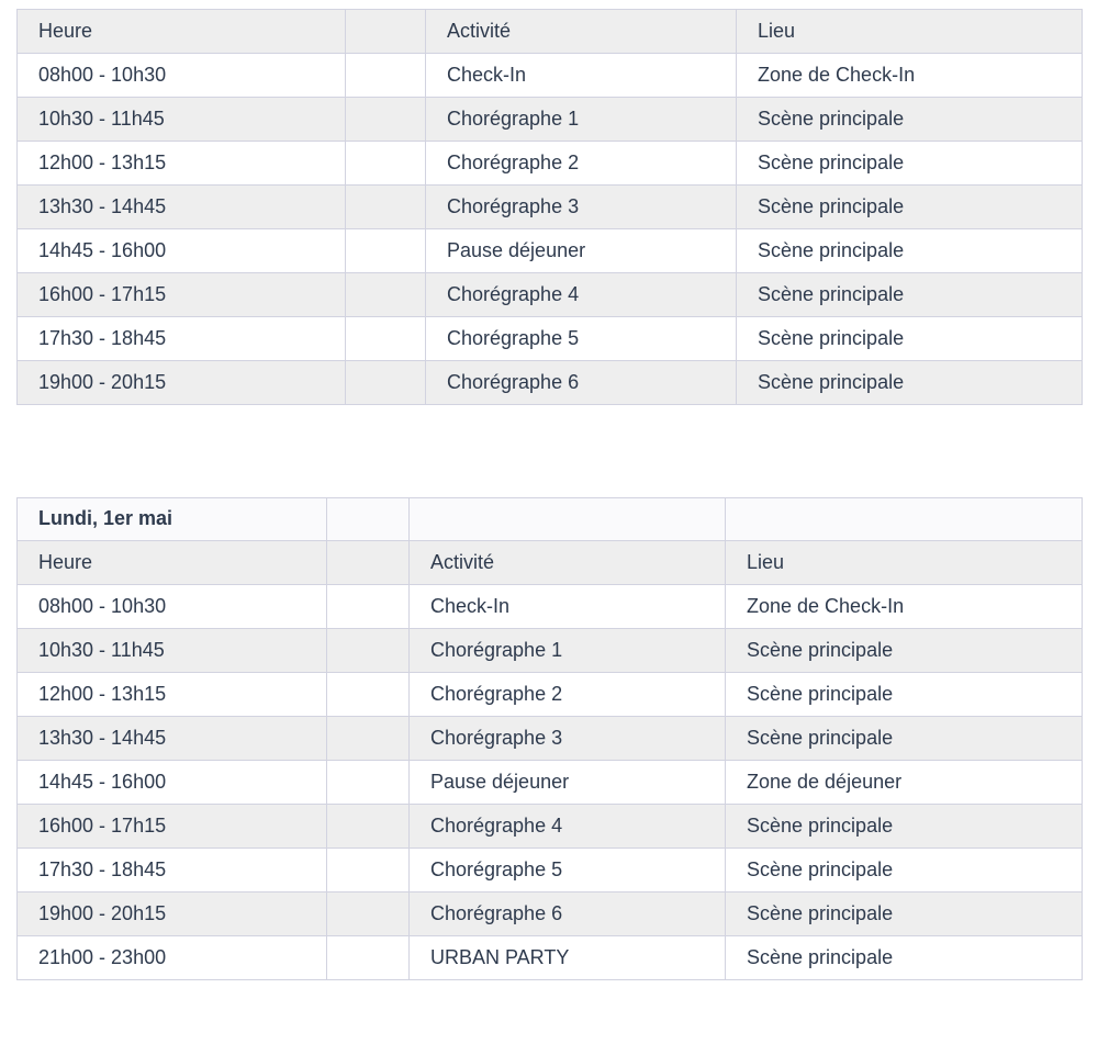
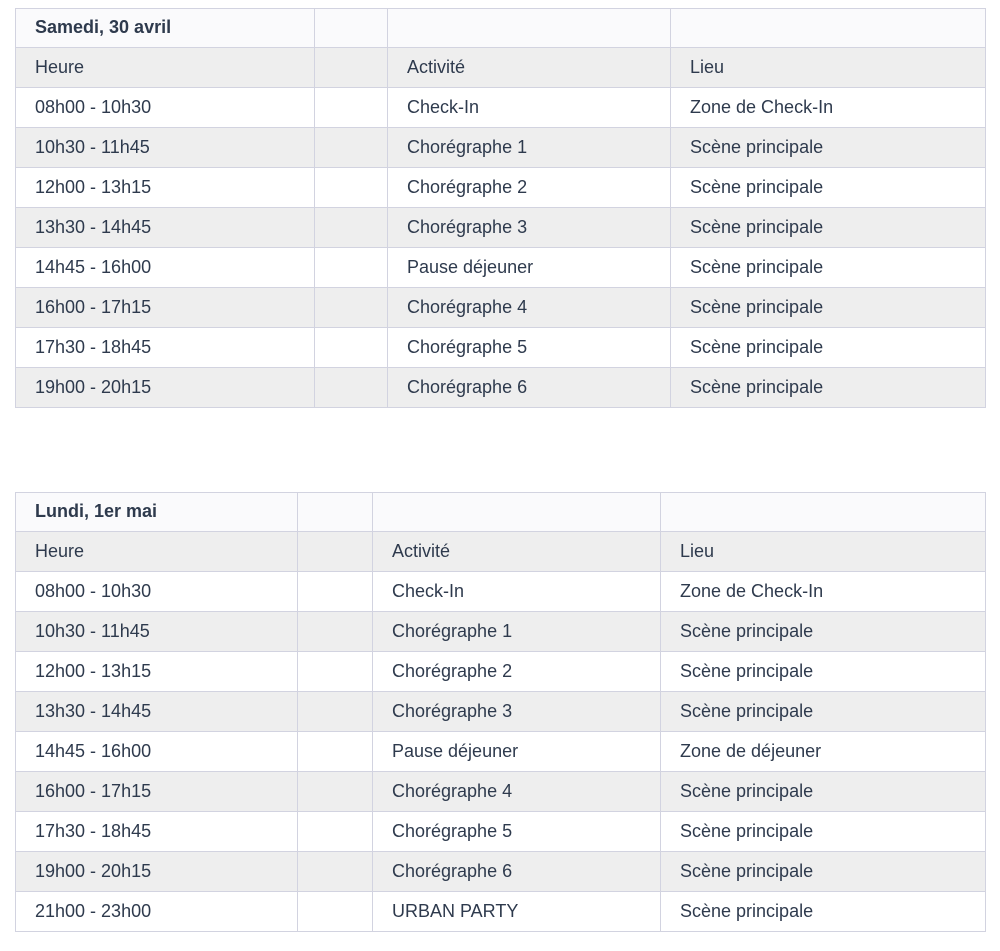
+ Samedi, 30 avril
  Heure		Activité	Lieu
  08h00 - 10h30		Check-In	Zone de Check-In
  10h30 - 11h45		Chorégraphe 1	Scène principale
  12h00 - 13h15		Chorégraphe 2	Scène principale
  13h30 - 14h45		Chorégraphe 3	Scène principale
  14h45 - 16h00		Pause déjeuner	Scène principale
  16h00 - 17h15		Chorégraphe 4	Scène principale
  17h30 - 18h45		Chorégraphe 5	Scène principale
  19h00 - 20h15		Chorégraphe 6	Scène principale
  Lundi, 1er mai
  Heure		Activité	Lieu
  08h00 - 10h30		Check-In	Zone de Check-In
  10h30 - 11h45		Chorégraphe 1	Scène principale
  12h00 - 13h15		Chorégraphe 2	Scène principale
  13h30 - 14h45		Chorégraphe 3	Scène principale
  14h45 - 16h00		Pause déjeuner	Zone de déjeuner
  16h00 - 17h15		Chorégraphe 4	Scène principale
  17h30 - 18h45		Chorégraphe 5	Scène principale
  19h00 - 20h15		Chorégraphe 6	Scène principale
  21h00 - 23h00		URBAN PARTY	Scène principale
